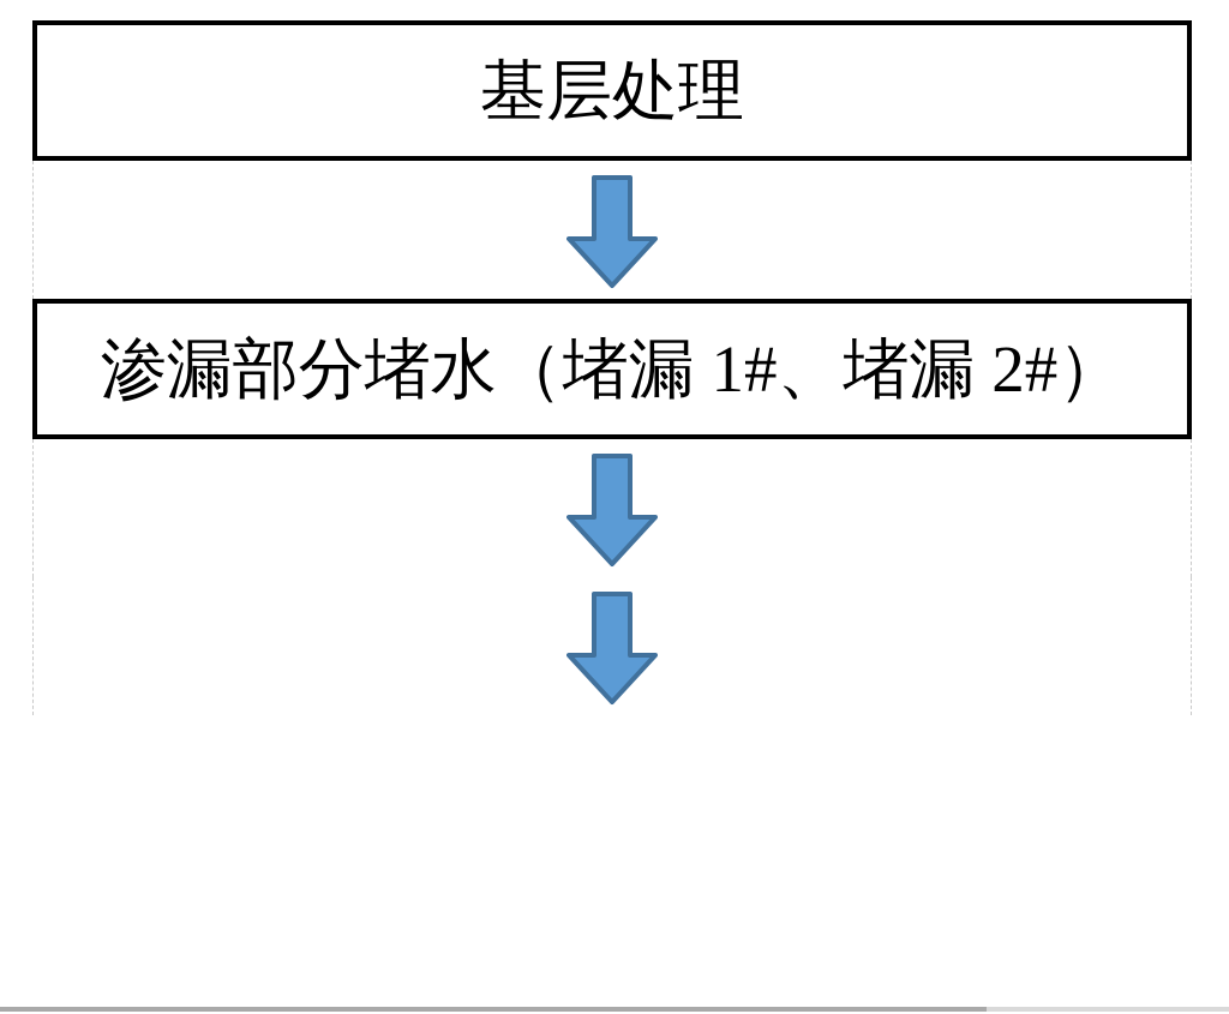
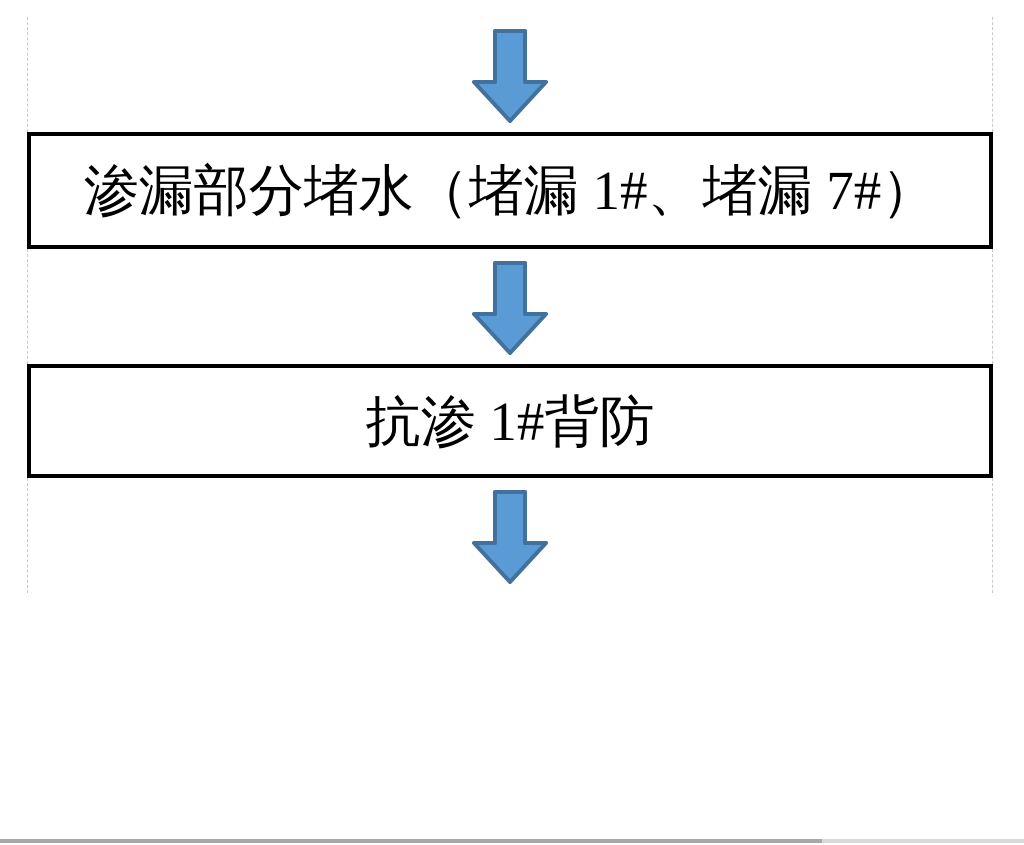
- 基层处理
- 渗漏部分堵水（堵漏 1#、堵漏 2#）
+ 渗漏部分堵水（堵漏 1#、堵漏 7#）
+ 抗渗 1#背防
